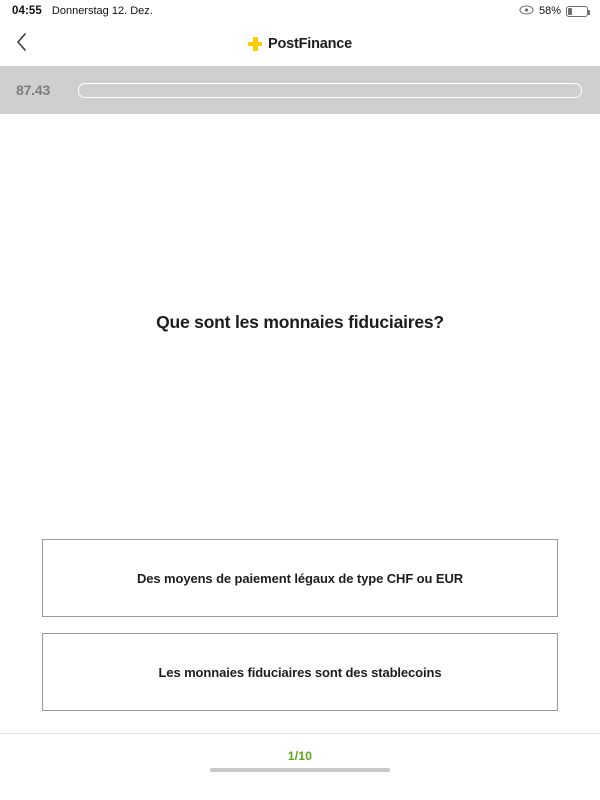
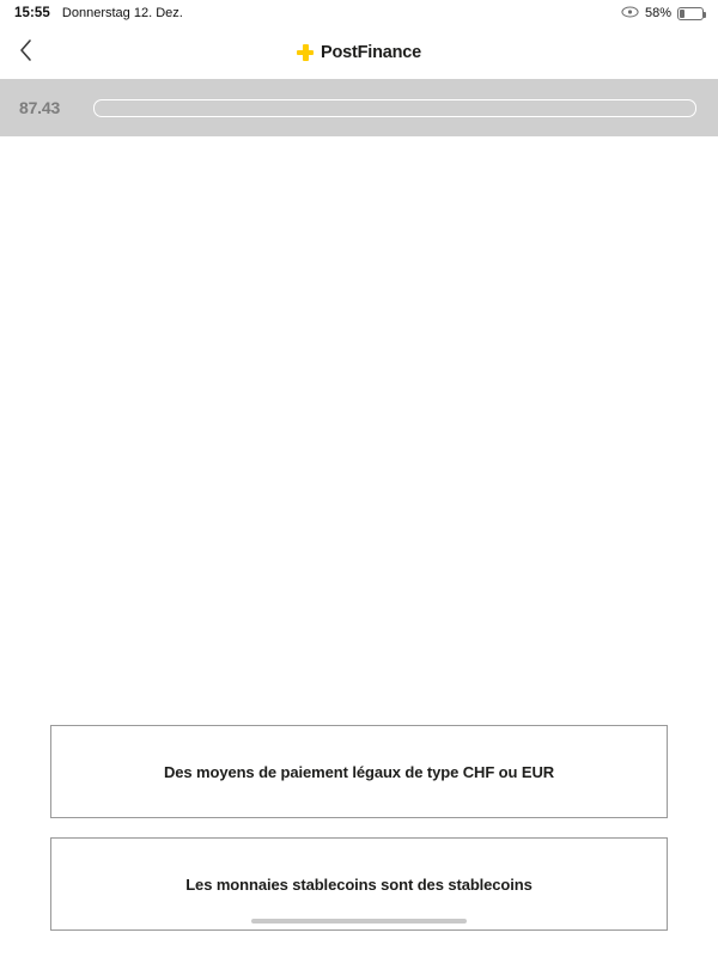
- 04:55
+ 15:55
  Donnerstag 12. Dez.
  58%
  PostFinance
  87.43
- Que sont les monnaies fiduciaires?
  Des moyens de paiement légaux de type CHF ou EUR
- Les monnaies fiduciaires sont des stablecoins
+ Les monnaies stablecoins sont des stablecoins
- 1/10
